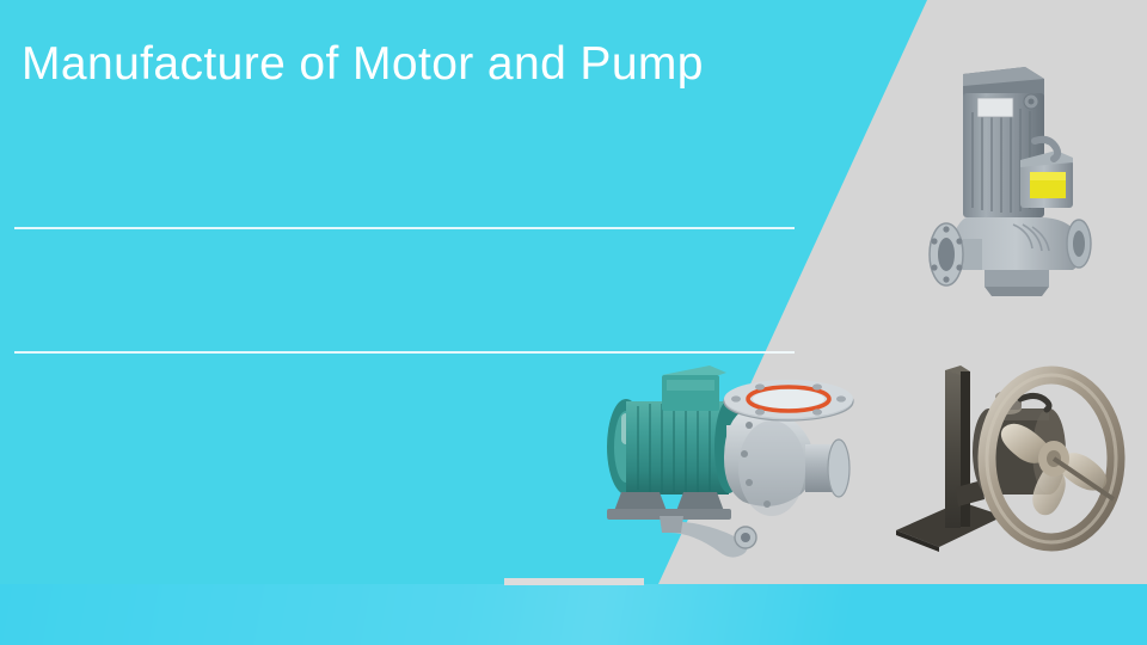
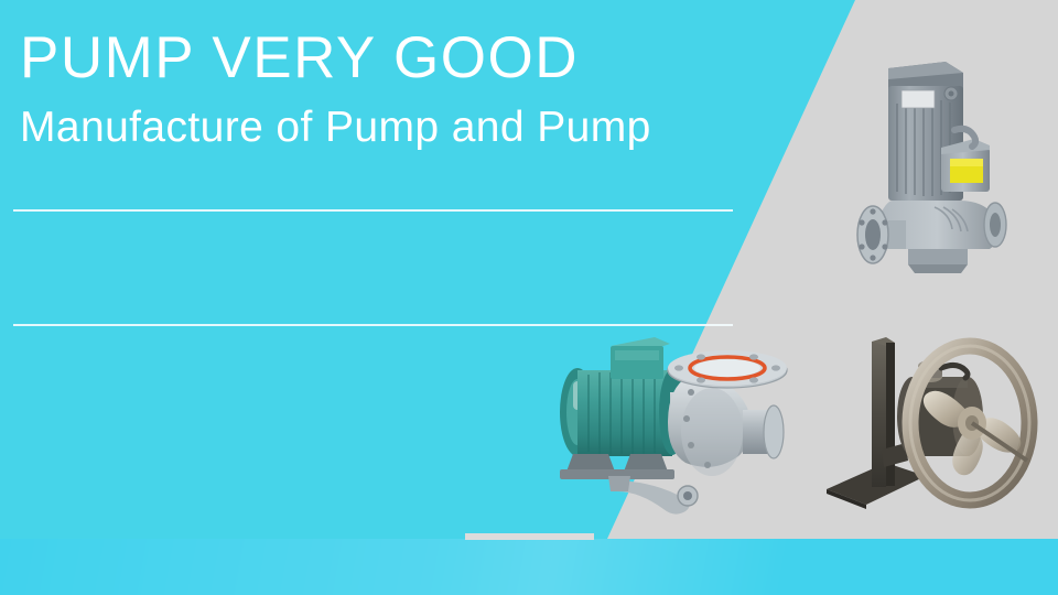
+ PUMP VERY GOOD
- Manufacture of Motor and Pump
+ Manufacture of Pump and Pump
